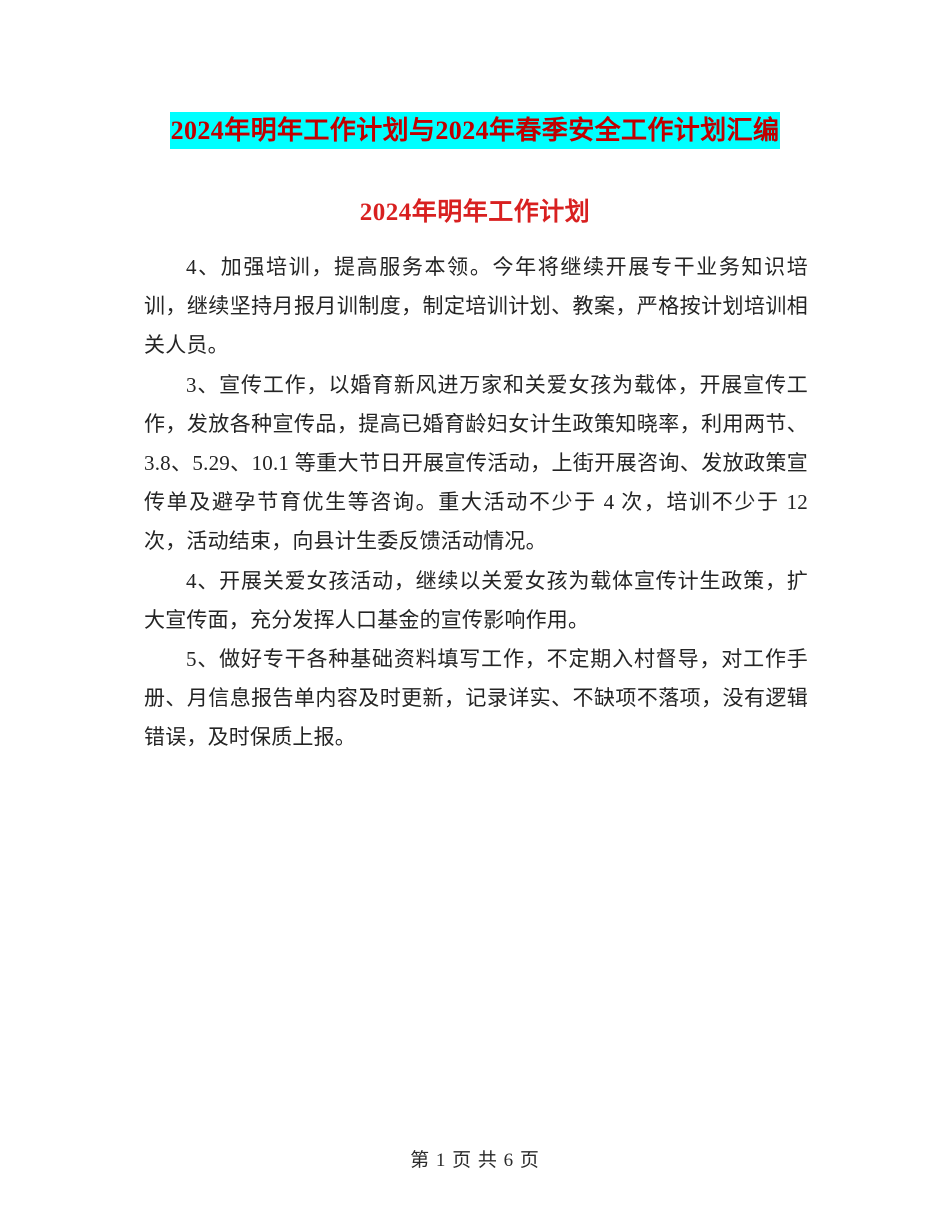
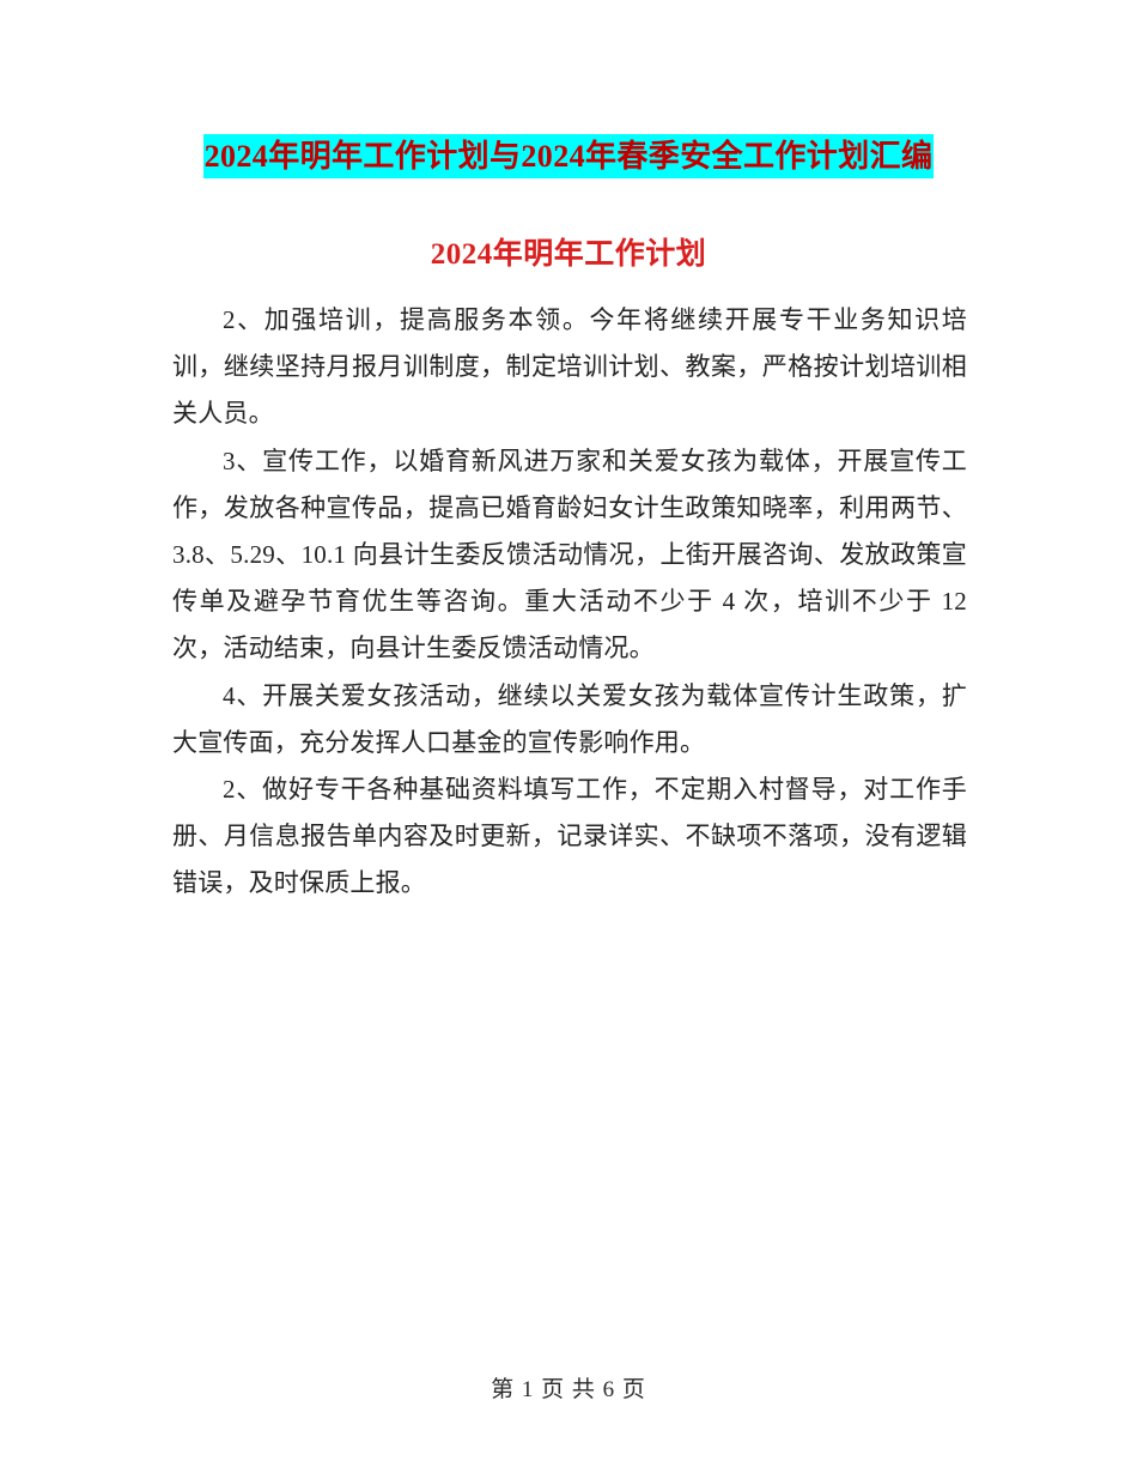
  2024年明年工作计划与2024年春季安全工作计划汇编
  2024年明年工作计划
- 4、加强培训，提高服务本领。今年将继续开展专干业务知识培训，继续坚持月报月训制度，制定培训计划、教案，严格按计划培训相关人员。
+ 2、加强培训，提高服务本领。今年将继续开展专干业务知识培训，继续坚持月报月训制度，制定培训计划、教案，严格按计划培训相关人员。
- 3、宣传工作，以婚育新风进万家和关爱女孩为载体，开展宣传工作，发放各种宣传品，提高已婚育龄妇女计生政策知晓率，利用两节、3.8、5.29、10.1 等重大节日开展宣传活动，上街开展咨询、发放政策宣传单及避孕节育优生等咨询。重大活动不少于 4 次，培训不少于 12 次，活动结束，向县计生委反馈活动情况。
+ 3、宣传工作，以婚育新风进万家和关爱女孩为载体，开展宣传工作，发放各种宣传品，提高已婚育龄妇女计生政策知晓率，利用两节、3.8、5.29、10.1 向县计生委反馈活动情况，上街开展咨询、发放政策宣传单及避孕节育优生等咨询。重大活动不少于 4 次，培训不少于 12 次，活动结束，向县计生委反馈活动情况。
  4、开展关爱女孩活动，继续以关爱女孩为载体宣传计生政策，扩大宣传面，充分发挥人口基金的宣传影响作用。
- 5、做好专干各种基础资料填写工作，不定期入村督导，对工作手册、月信息报告单内容及时更新，记录详实、不缺项不落项，没有逻辑错误，及时保质上报。
+ 2、做好专干各种基础资料填写工作，不定期入村督导，对工作手册、月信息报告单内容及时更新，记录详实、不缺项不落项，没有逻辑错误，及时保质上报。
  第 1 页 共 6 页
